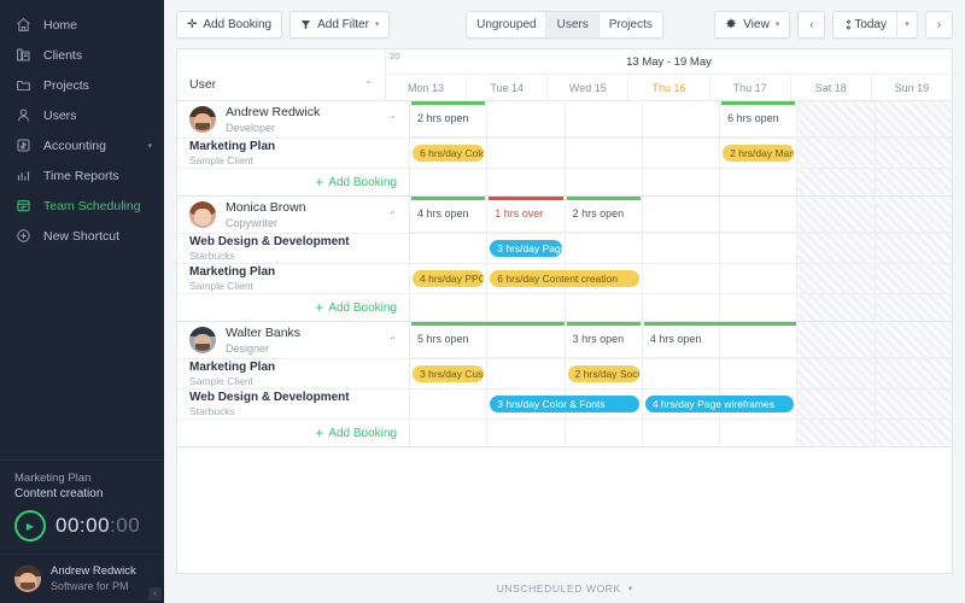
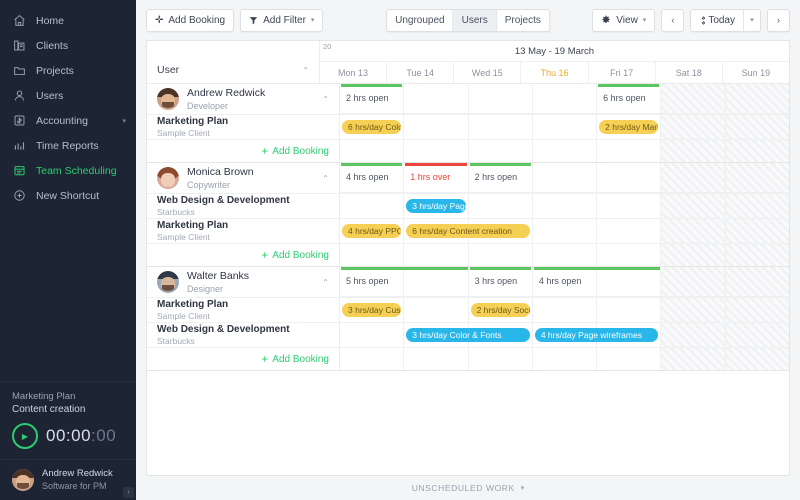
  Home
  Clients
  Projects
  Users
  Accounting
  Time Reports
  Team Scheduling
  New Shortcut
  Marketing Plan
  Content creation
  ▶
  00:00:00
  Andrew Redwick
  Software for PM
  ✛
  Add Booking
  Add Filter
  Ungrouped
  Users
  Projects
  View
  ‹
  Today
  ›
  User
  ⌃
  20
- 13 May - 19 May
+ 13 May - 19 March
  Mon 13
  Tue 14
  Wed 15
  Thu 16
- Thu 17
+ Fri 17
  Sat 18
  Sun 19
  Andrew Redwick
  Developer
  ⌃
  2 hrs open
  6 hrs open
  Marketing Plan
  Sample Client
  +
  Add Booking
  Monica Brown
  Copywriter
  ⌃
  4 hrs open
  1 hrs over
  2 hrs open
  Web Design & Development
  Starbucks
  Marketing Plan
  Sample Client
  6 hrs/day Content creation
  +
  Add Booking
  Walter Banks
  Designer
  ⌃
  5 hrs open
  3 hrs open
  4 hrs open
  Marketing Plan
  Sample Client
  Web Design & Development
  Starbucks
  3 hrs/day Color & Fonts
  4 hrs/day Page wireframes
  +
  Add Booking
  UNSCHEDULED WORK
